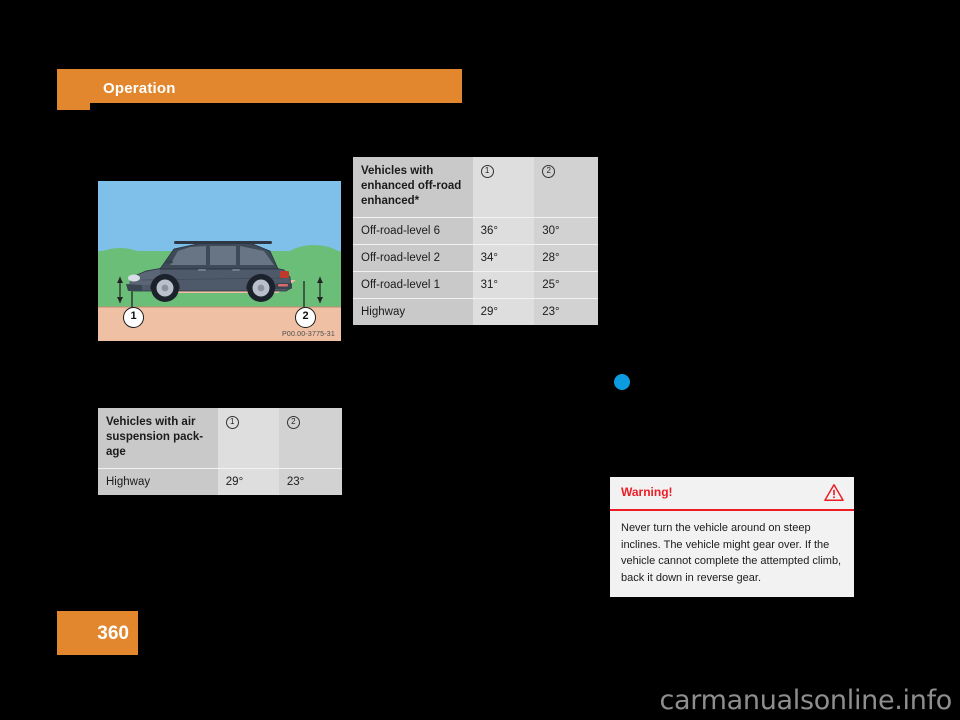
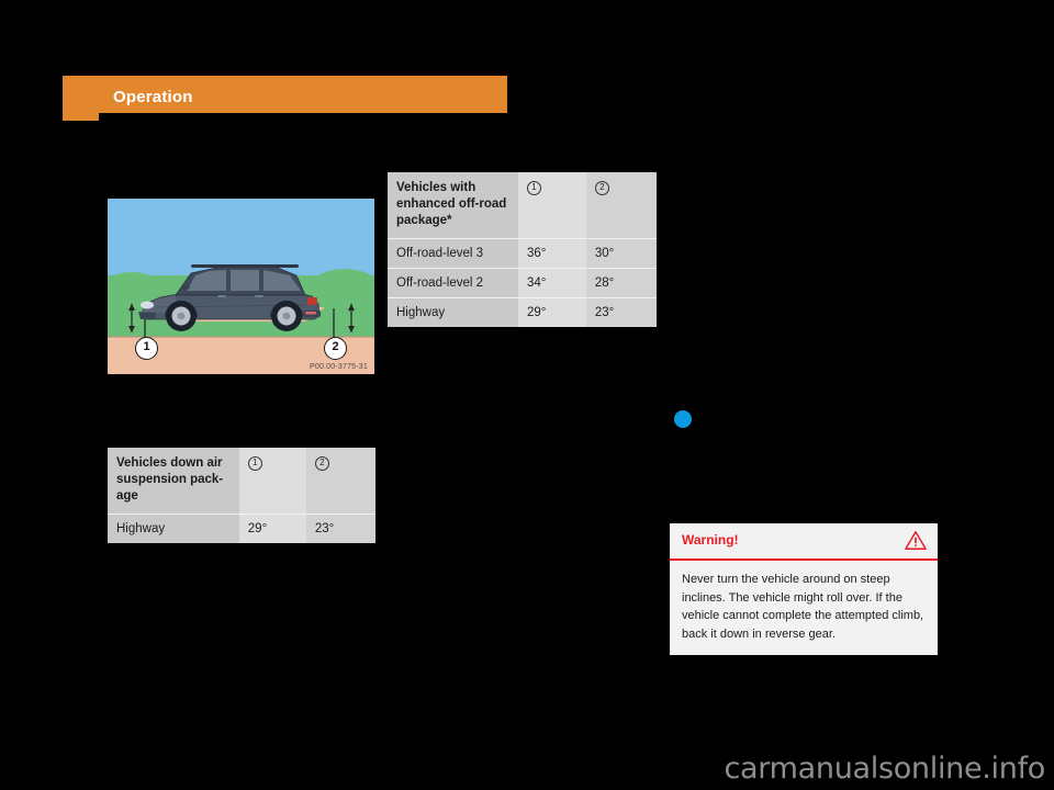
  Operation
  1
  2
- Vehicles with enhanced off-road enhanced*	1	2
+ Vehicles with enhanced off-road package*	1	2
- Off-road-level 6	36°	30°
+ Off-road-level 3	36°	30°
  Off-road-level 2	34°	28°
- Off-road-level 1	31°	25°
  Highway	29°	23°
- Vehicles with air suspension pack-age	1	2
+ Vehicles down air suspension pack-age	1	2
  Highway	29°	23°
  Warning!
- Never turn the vehicle around on steep inclines. The vehicle might gear over. If the vehicle cannot complete the attempted climb, back it down in reverse gear.
+ Never turn the vehicle around on steep inclines. The vehicle might roll over. If the vehicle cannot complete the attempted climb, back it down in reverse gear.
- 360
  carmanualsonline.info
